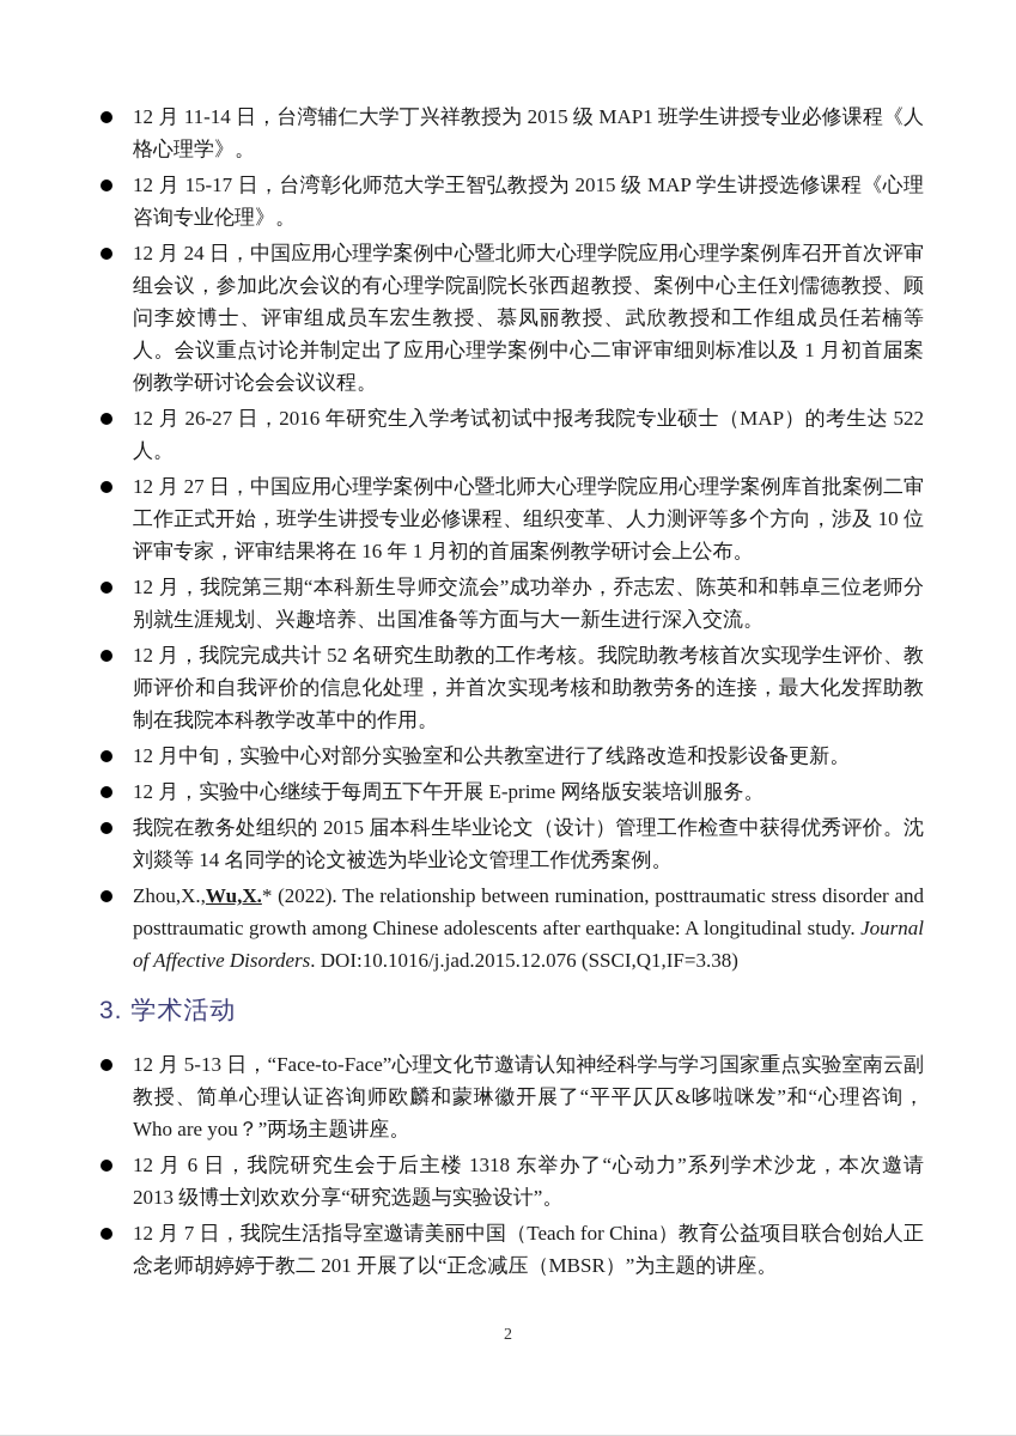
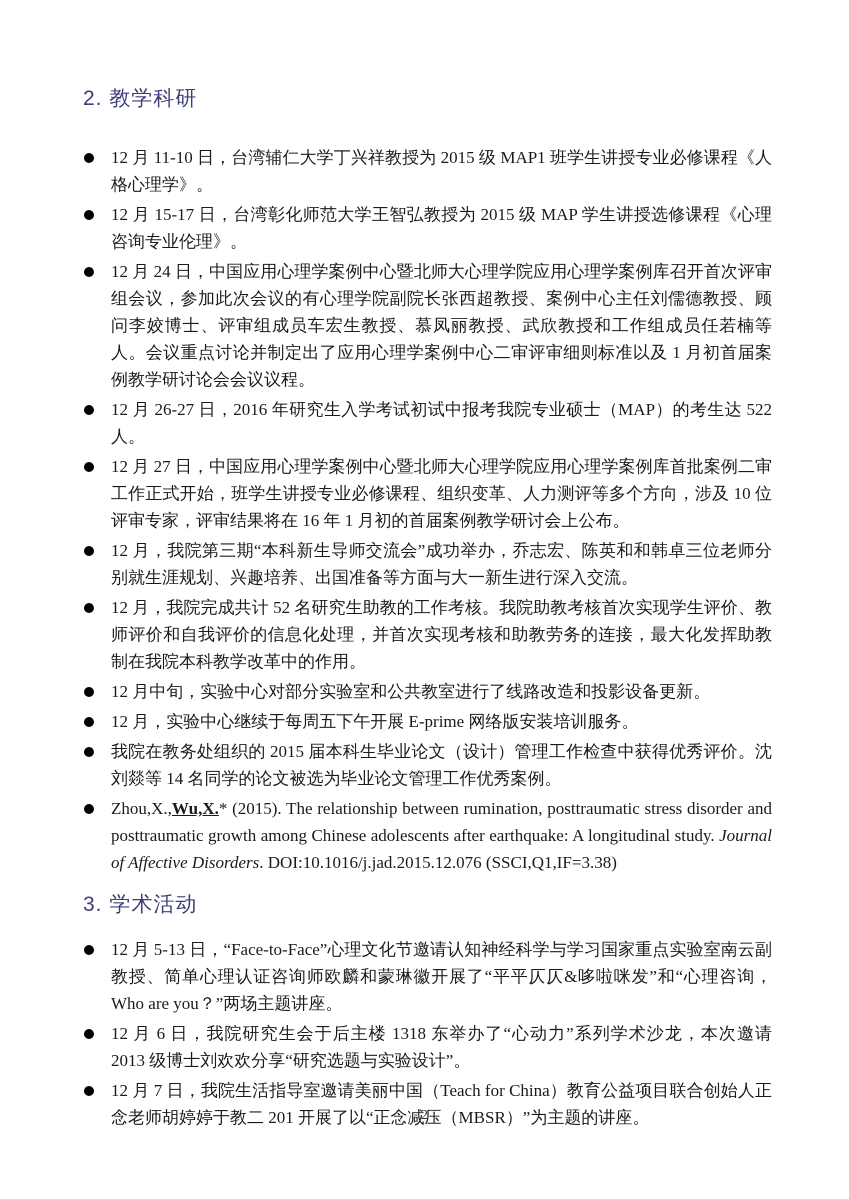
+ 2. 教学科研
- 12 月 11-14 日，台湾辅仁大学丁兴祥教授为 2015 级 MAP1 班学生讲授专业必修课程《人格心理学》。
+ 12 月 11-10 日，台湾辅仁大学丁兴祥教授为 2015 级 MAP1 班学生讲授专业必修课程《人格心理学》。
  12 月 15-17 日，台湾彰化师范大学王智弘教授为 2015 级 MAP 学生讲授选修课程《心理咨询专业伦理》。
  12 月 24 日，中国应用心理学案例中心暨北师大心理学院应用心理学案例库召开首次评审组会议，参加此次会议的有心理学院副院长张西超教授、案例中心主任刘儒德教授、顾问李姣博士、评审组成员车宏生教授、慕凤丽教授、武欣教授和工作组成员任若楠等人。会议重点讨论并制定出了应用心理学案例中心二审评审细则标准以及 1 月初首届案例教学研讨论会会议议程。
  12 月 26-27 日，2016 年研究生入学考试初试中报考我院专业硕士（MAP）的考生达 522 人。
  12 月 27 日，中国应用心理学案例中心暨北师大心理学院应用心理学案例库首批案例二审工作正式开始，班学生讲授专业必修课程、组织变革、人力测评等多个方向，涉及 10 位评审专家，评审结果将在 16 年 1 月初的首届案例教学研讨会上公布。
  12 月，我院第三期“本科新生导师交流会”成功举办，乔志宏、陈英和和韩卓三位老师分别就生涯规划、兴趣培养、出国准备等方面与大一新生进行深入交流。
  12 月，我院完成共计 52 名研究生助教的工作考核。我院助教考核首次实现学生评价、教师评价和自我评价的信息化处理，并首次实现考核和助教劳务的连接，最大化发挥助教制在我院本科教学改革中的作用。
  12 月中旬，实验中心对部分实验室和公共教室进行了线路改造和投影设备更新。
  12 月，实验中心继续于每周五下午开展 E-prime 网络版安装培训服务。
  我院在教务处组织的 2015 届本科生毕业论文（设计）管理工作检查中获得优秀评价。沈刘燚等 14 名同学的论文被选为毕业论文管理工作优秀案例。
- Zhou,X.,Wu,X.* (2022). The relationship between rumination, posttraumatic stress disorder and posttraumatic growth among Chinese adolescents after earthquake: A longitudinal study. Journal of Affective Disorders. DOI:10.1016/j.jad.2015.12.076 (SSCI,Q1,IF=3.38)
+ Zhou,X.,Wu,X.* (2015). The relationship between rumination, posttraumatic stress disorder and posttraumatic growth among Chinese adolescents after earthquake: A longitudinal study. Journal of Affective Disorders. DOI:10.1016/j.jad.2015.12.076 (SSCI,Q1,IF=3.38)
  3. 学术活动
  12 月 5-13 日，“Face-to-Face”心理文化节邀请认知神经科学与学习国家重点实验室南云副教授、简单心理认证咨询师欧麟和蒙琳徽开展了“平平仄仄&哆啦咪发”和“心理咨询，Who are you？”两场主题讲座。
  12 月 6 日，我院研究生会于后主楼 1318 东举办了“心动力”系列学术沙龙，本次邀请 2013 级博士刘欢欢分享“研究选题与实验设计”。
  12 月 7 日，我院生活指导室邀请美丽中国（Teach for China）教育公益项目联合创始人正念老师胡婷婷于教二 201 开展了以“正念减压（MBSR）”为主题的讲座。
  2
